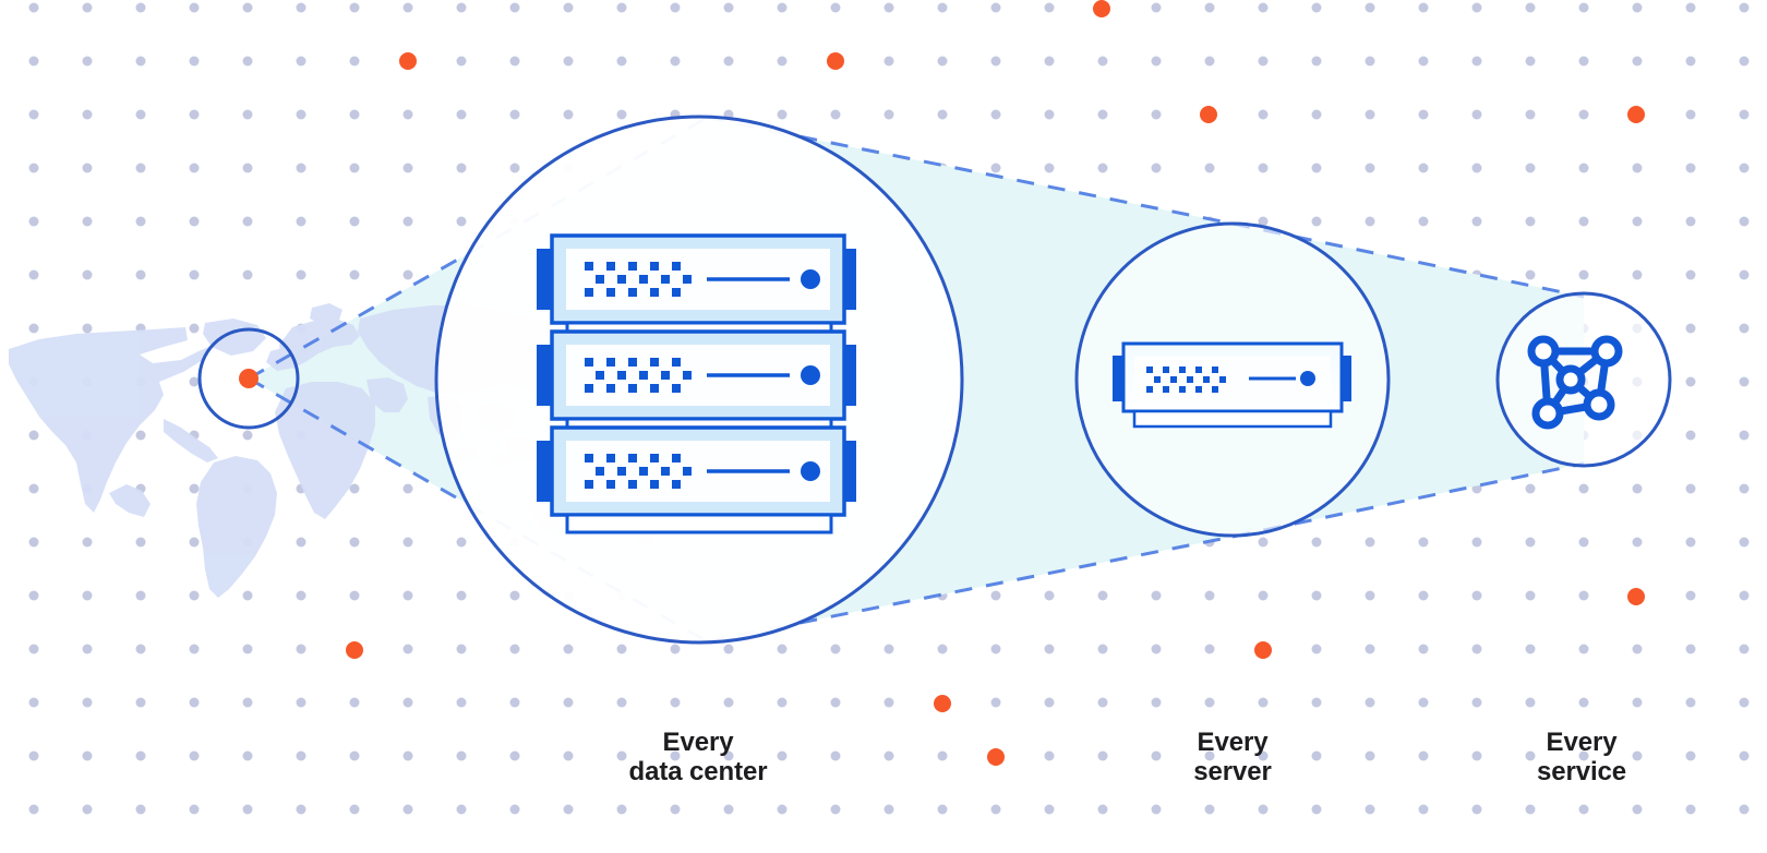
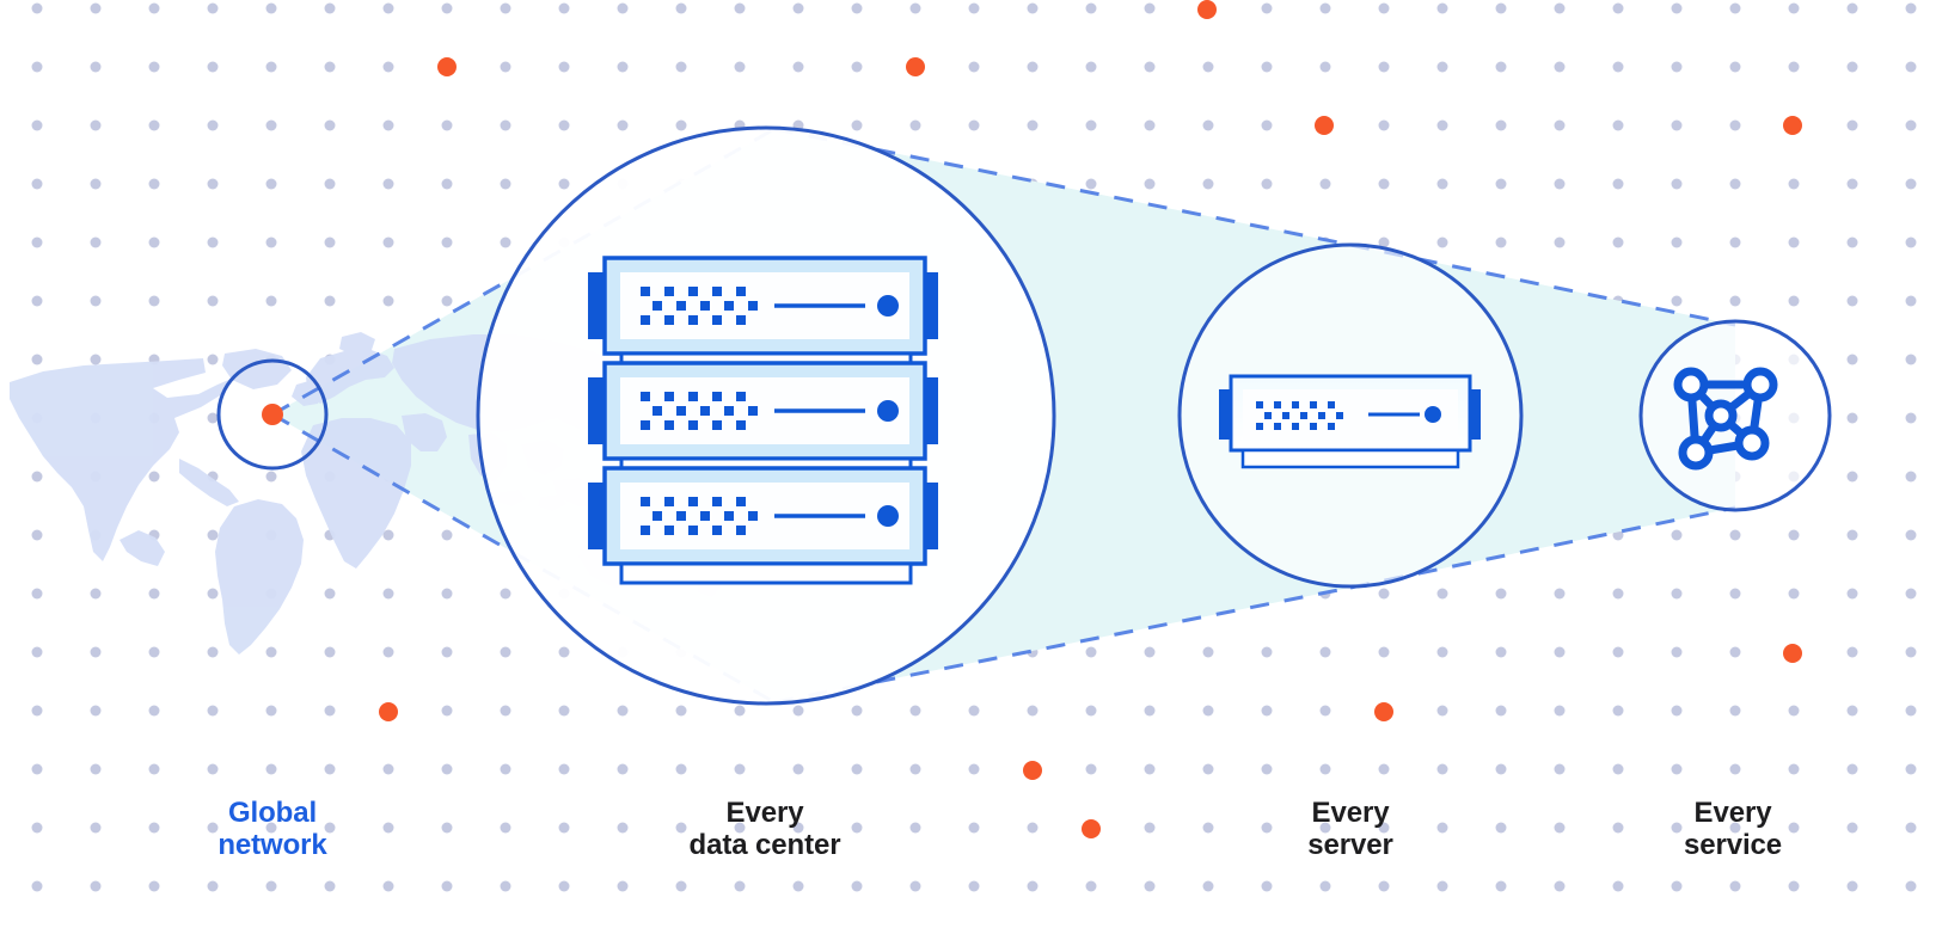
+ Global
+ network
  Every
  data center
  Every
  server
  Every
  service
